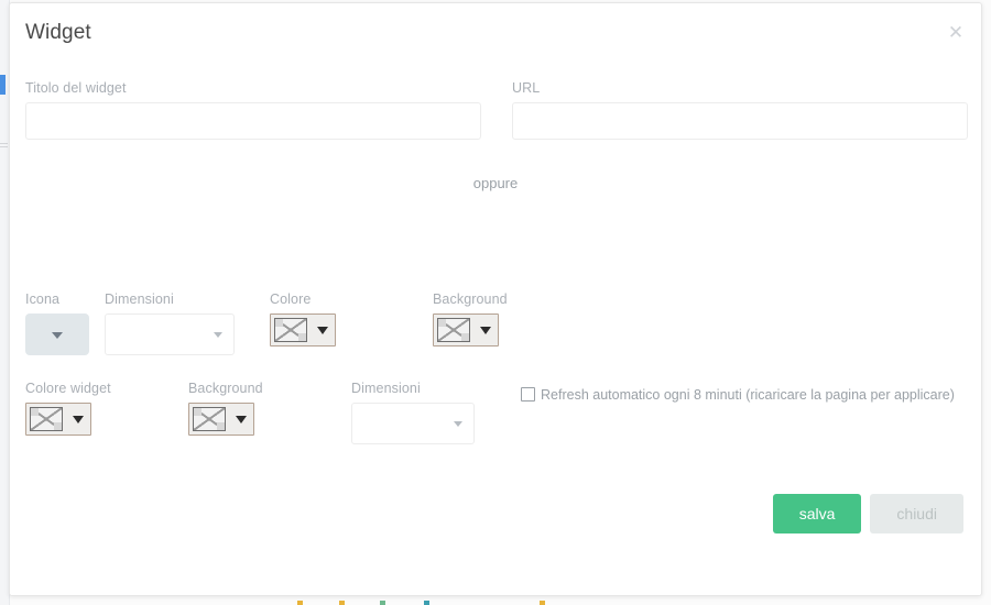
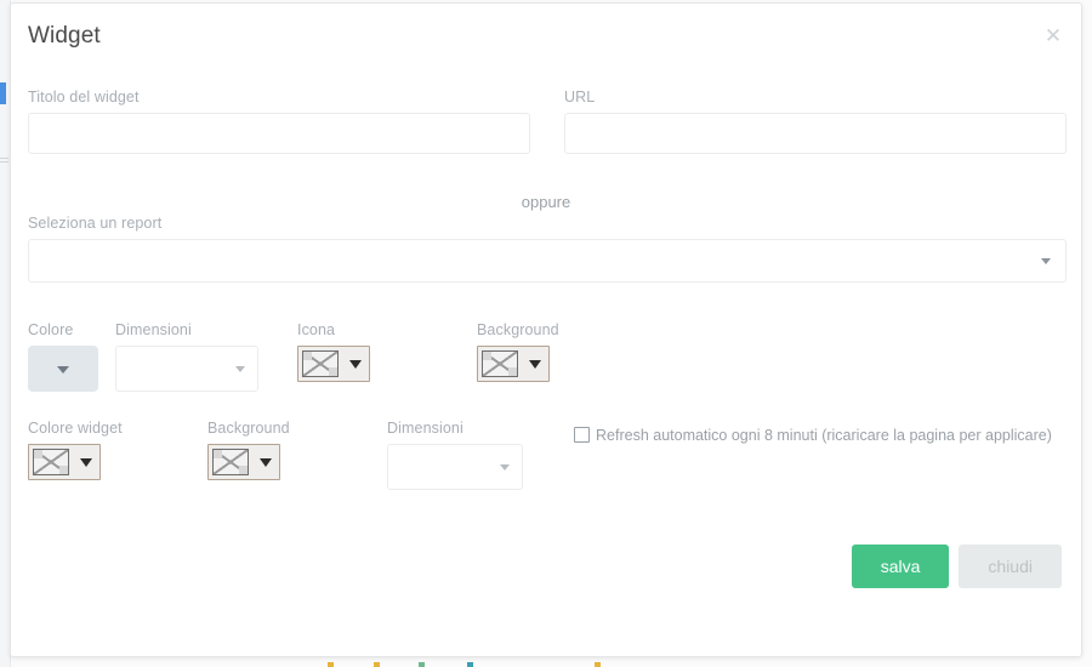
  Widget
  ✕
  Titolo del widget
  URL
  oppure
+ Seleziona un report
- Icona
+ Colore
  Dimensioni
- Colore
+ Icona
  Background
  Colore widget
  Background
  Dimensioni
  Refresh automatico ogni 8 minuti (ricaricare la pagina per applicare)
  salva chiudi
